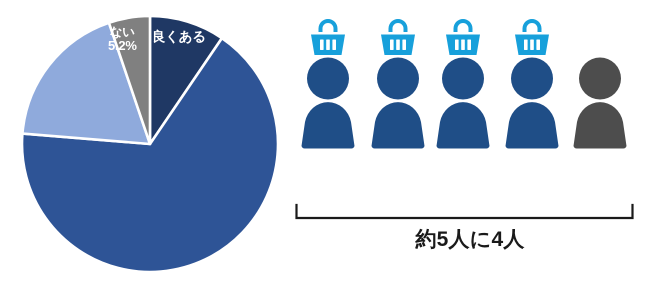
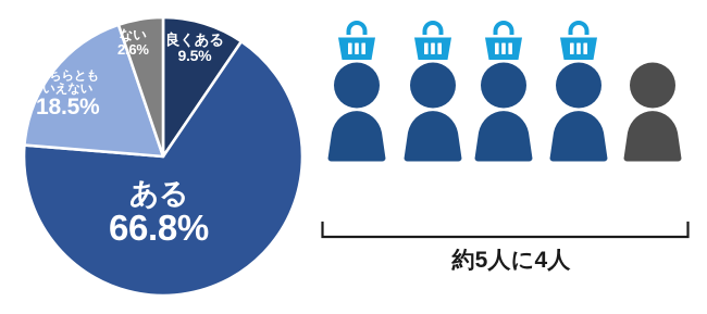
  良くある
+ 9.5%
  ない
- 5.2%
+ 2.6%
+ どちらとも
+ いえない
+ 18.5%
+ ある
+ 66.8%
  約5人に4人
